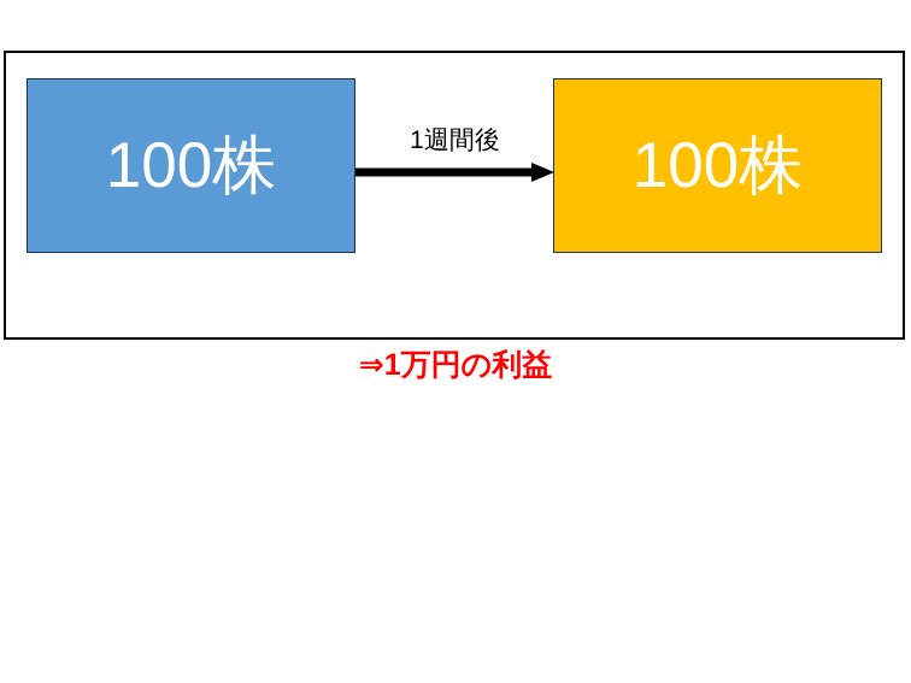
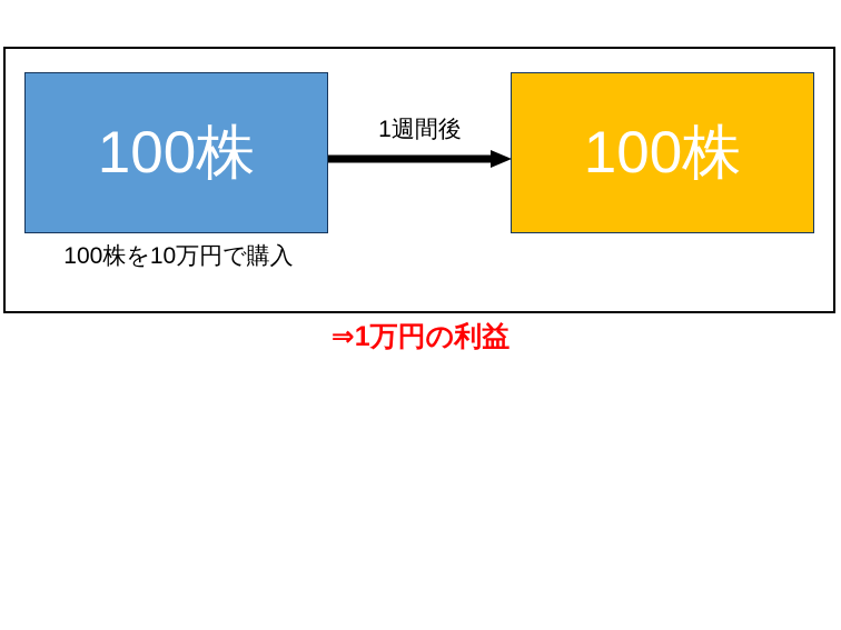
  100株
  100株
+ 100株を10万円で購入
  1週間後
  ⇒1万円の利益
